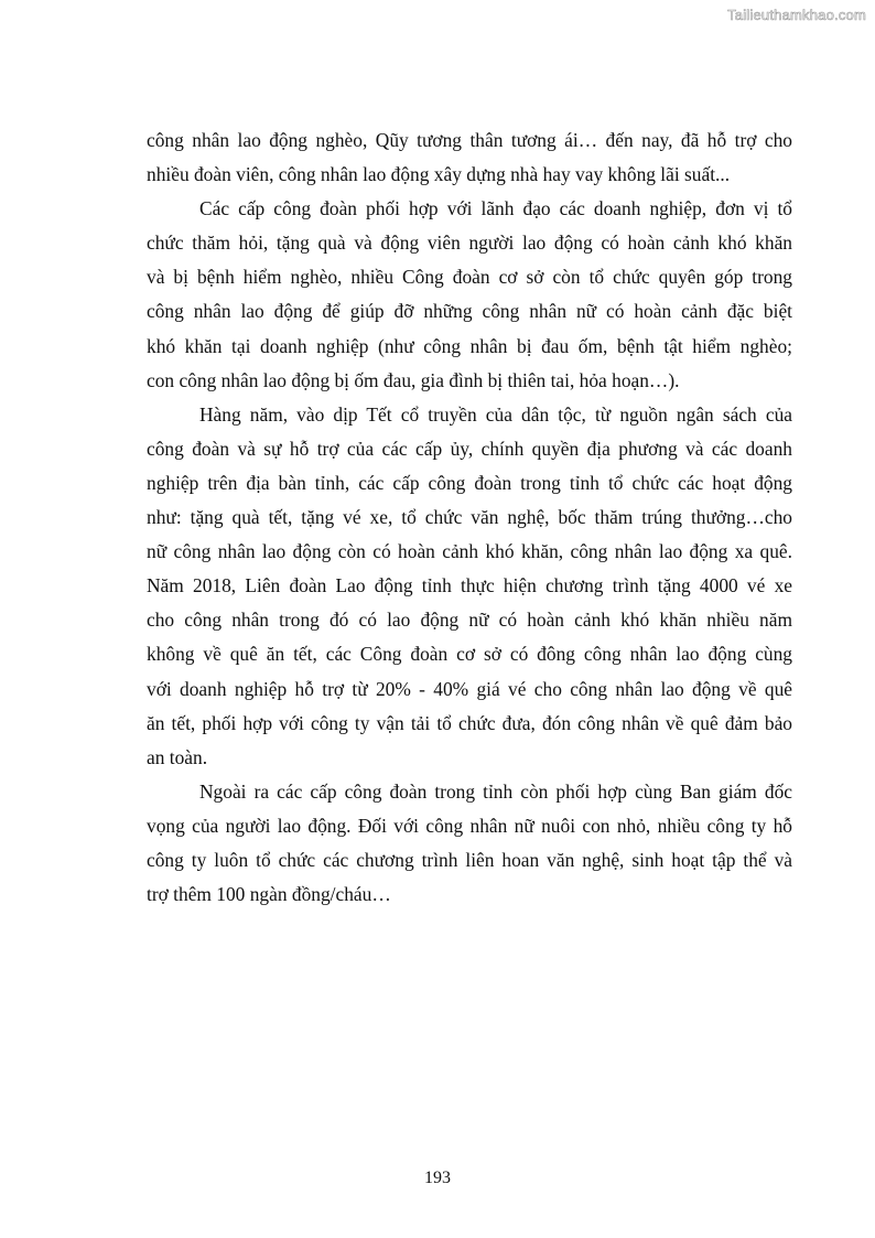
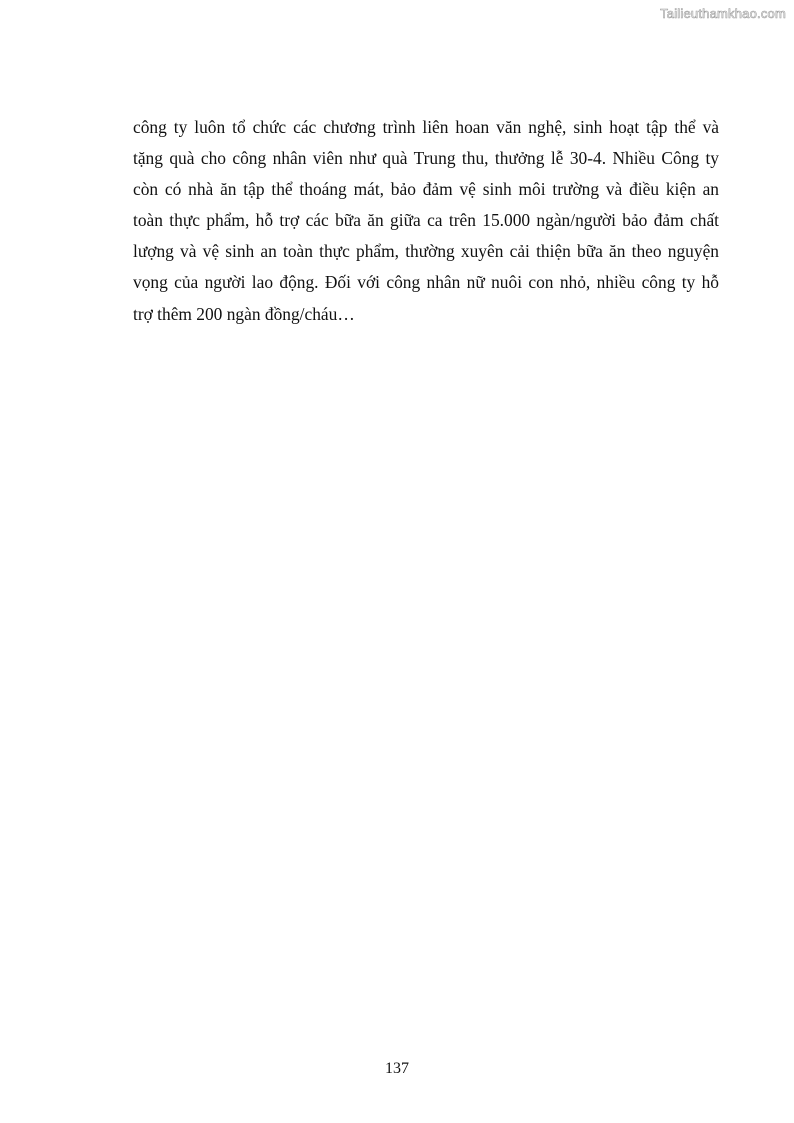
  Tailieuthamkhao.com
- công nhân lao động nghèo, Qũy tương thân tương ái… đến nay, đã hỗ trợ cho
- nhiều đoàn viên, công nhân lao động xây dựng nhà hay vay không lãi suất...
- Các cấp công đoàn phối hợp với lãnh đạo các doanh nghiệp, đơn vị tổ
- chức thăm hỏi, tặng quà và động viên người lao động có hoàn cảnh khó khăn
- và bị bệnh hiểm nghèo, nhiều Công đoàn cơ sở còn tổ chức quyên góp trong
- công nhân lao động để giúp đỡ những công nhân nữ có hoàn cảnh đặc biệt
- khó khăn tại doanh nghiệp (như công nhân bị đau ốm, bệnh tật hiểm nghèo;
- con công nhân lao động bị ốm đau, gia đình bị thiên tai, hỏa hoạn…).
- Hàng năm, vào dịp Tết cổ truyền của dân tộc, từ nguồn ngân sách của
- công đoàn và sự hỗ trợ của các cấp ủy, chính quyền địa phương và các doanh
- nghiệp trên địa bàn tỉnh, các cấp công đoàn trong tỉnh tổ chức các hoạt động
- như: tặng quà tết, tặng vé xe, tổ chức văn nghệ, bốc thăm trúng thưởng…cho
- nữ công nhân lao động còn có hoàn cảnh khó khăn, công nhân lao động xa quê.
- Năm 2018, Liên đoàn Lao động tỉnh thực hiện chương trình tặng 4000 vé xe
- cho công nhân trong đó có lao động nữ có hoàn cảnh khó khăn nhiều năm
- không về quê ăn tết, các Công đoàn cơ sở có đông công nhân lao động cùng
- với doanh nghiệp hỗ trợ từ 20% - 40% giá vé cho công nhân lao động về quê
- ăn tết, phối hợp với công ty vận tải tổ chức đưa, đón công nhân về quê đảm bảo
- an toàn.
- Ngoài ra các cấp công đoàn trong tỉnh còn phối hợp cùng Ban giám đốc
- vọng của người lao động. Đối với công nhân nữ nuôi con nhỏ, nhiều công ty hỗ
+ công ty luôn tổ chức các chương trình liên hoan văn nghệ, sinh hoạt tập thể và
+ tặng quà cho công nhân viên như quà Trung thu, thưởng lễ 30-4. Nhiều Công ty
+ còn có nhà ăn tập thể thoáng mát, bảo đảm vệ sinh môi trường và điều kiện an
+ toàn thực phẩm, hỗ trợ các bữa ăn giữa ca trên 15.000 ngàn/người bảo đảm chất
+ lượng và vệ sinh an toàn thực phẩm, thường xuyên cải thiện bữa ăn theo nguyện
- công ty luôn tổ chức các chương trình liên hoan văn nghệ, sinh hoạt tập thể và
+ vọng của người lao động. Đối với công nhân nữ nuôi con nhỏ, nhiều công ty hỗ
- trợ thêm 100 ngàn đồng/cháu…
+ trợ thêm 200 ngàn đồng/cháu…
- 193
+ 137
